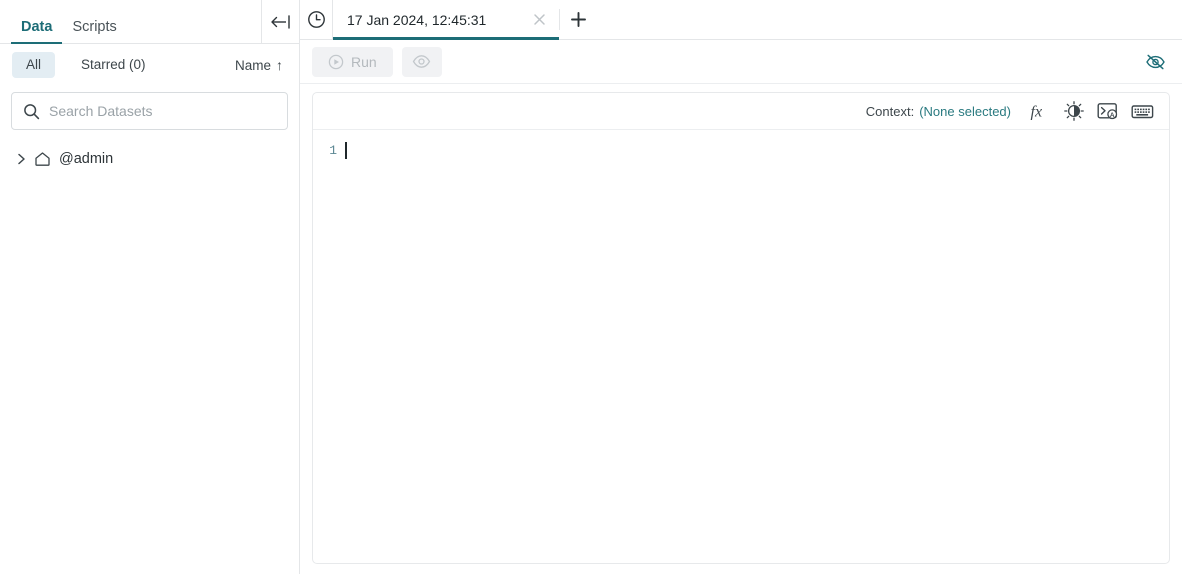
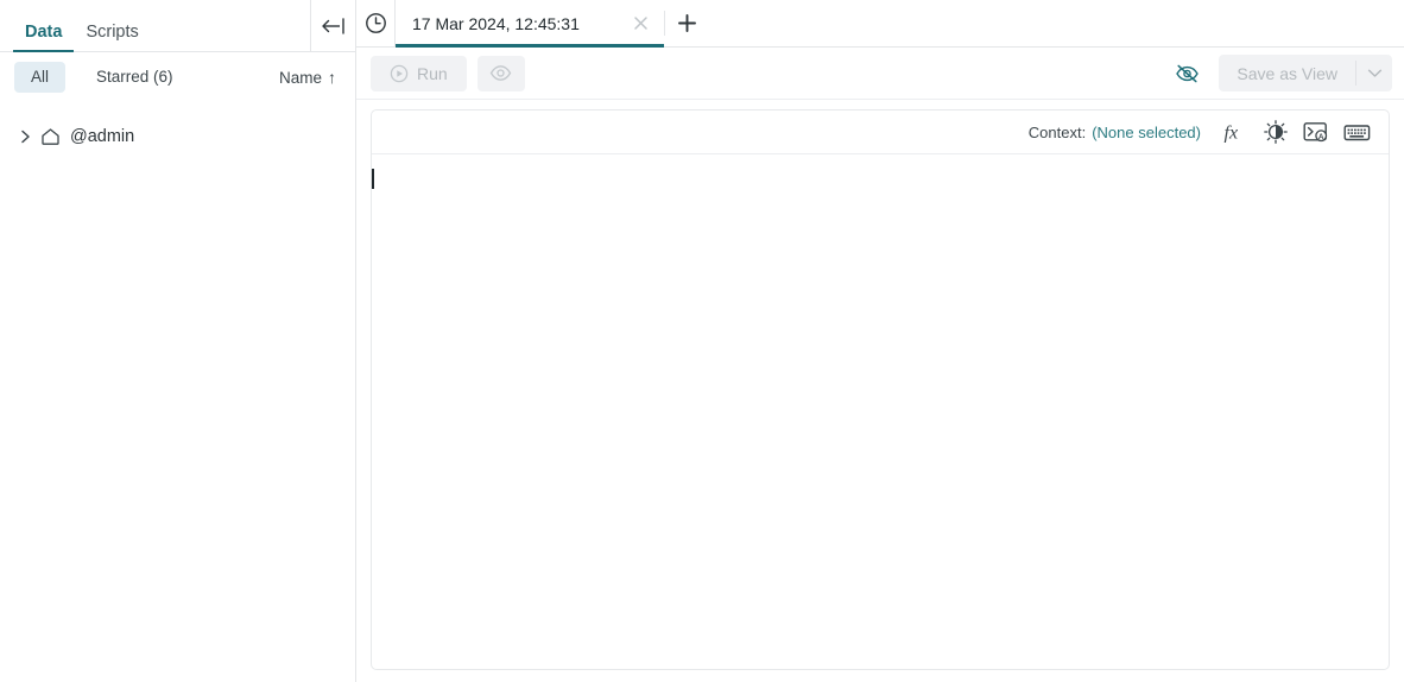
  Data
  Scripts
  All
- Starred (0)
+ Starred (6)
  Name
  ↑
- Search Datasets
  @admin
- 17 Jan 2024, 12:45:31
+ 17 Mar 2024, 12:45:31
  Run
+ Save as View
  Context:
  (None selected)
  fx
- 1
